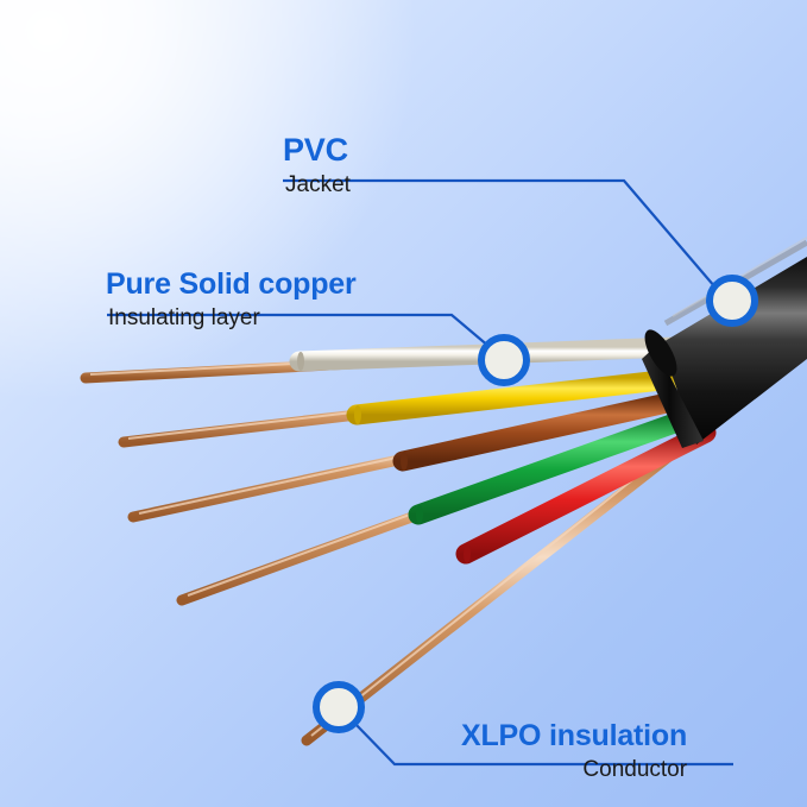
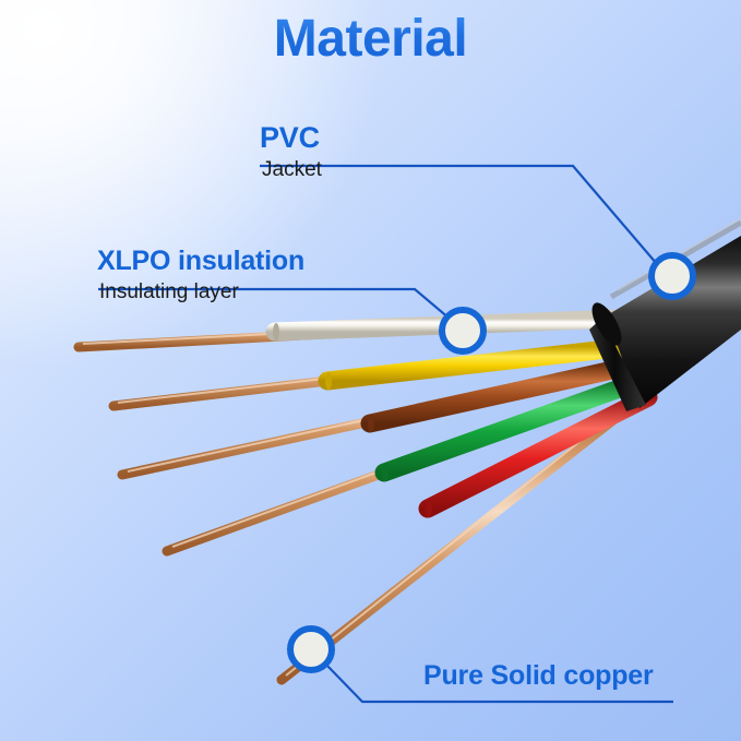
+ Material
  PVC
  Jacket
- Pure Solid copper
+ XLPO insulation
  Insulating layer
- XLPO insulation
+ Pure Solid copper
- Conductor
